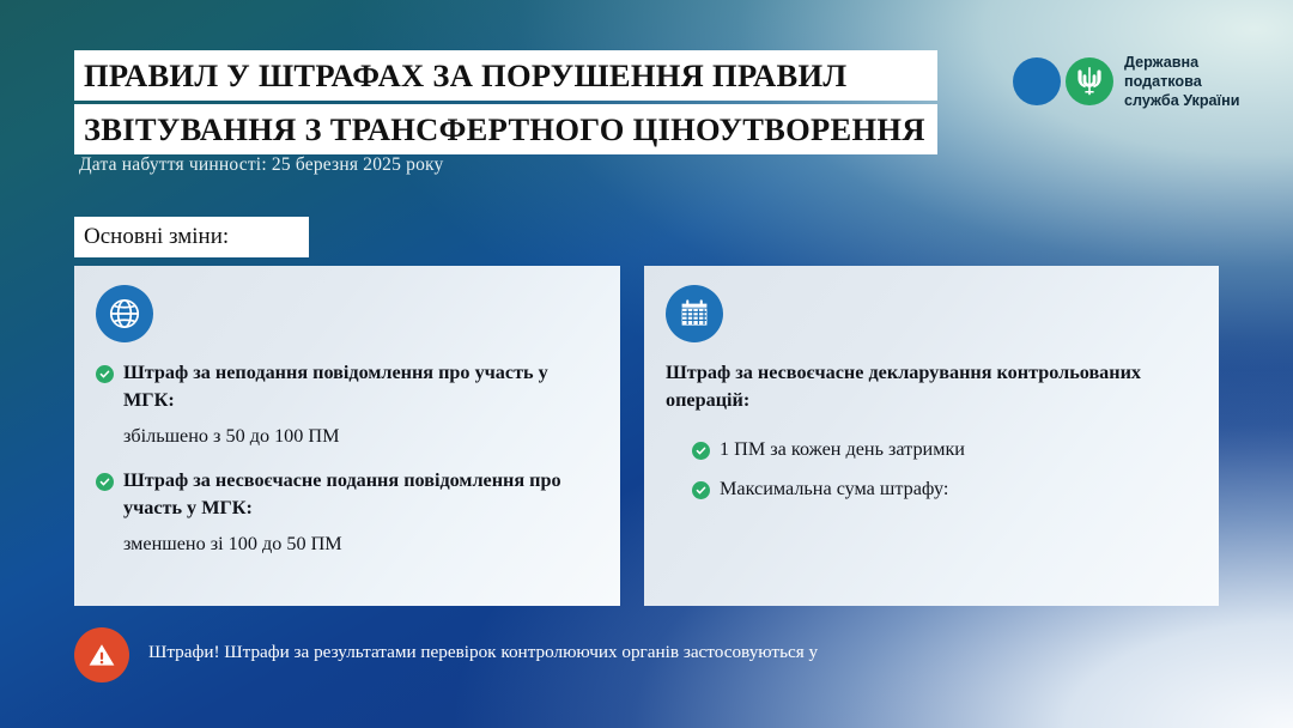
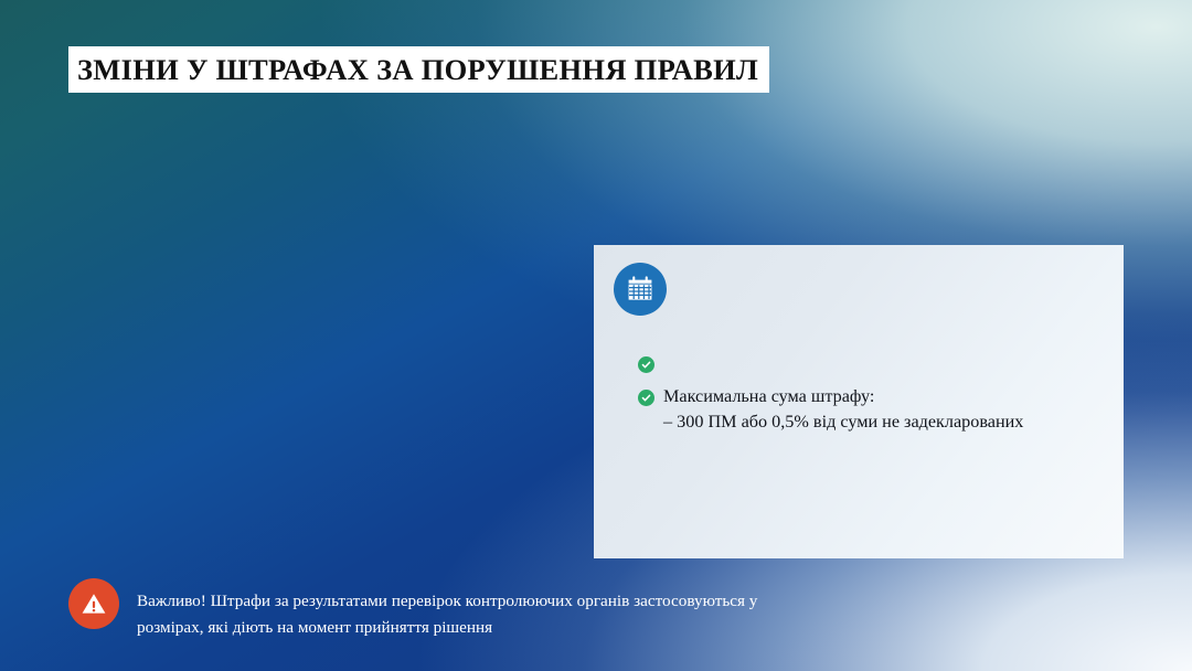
- ПРАВИЛ У ШТРАФАХ ЗА ПОРУШЕННЯ ПРАВИЛ
+ ЗМІНИ У ШТРАФАХ ЗА ПОРУШЕННЯ ПРАВИЛ
- ЗВІТУВАННЯ З ТРАНСФЕРТНОГО ЦІНОУТВОРЕННЯ
- Дата набуття чинності: 25 березня 2025 року
- Державна
- податкова
- служба України
- Основні зміни:
- Штраф за неподання повідомлення про участь у МГК:
- збільшено з 50 до 100 ПМ
- Штраф за несвоєчасне подання повідомлення про участь у МГК:
- зменшено зі 100 до 50 ПМ
- Штраф за несвоєчасне декларування контрольованих операцій:
- 1 ПМ за кожен день затримки
  Максимальна сума штрафу:
+ – 300 ПМ або 0,5% від суми не задекларованих
- Штрафи! Штрафи за результатами перевірок контролюючих органів застосовуються у
+ Важливо! Штрафи за результатами перевірок контролюючих органів застосовуються у
+ розмірах, які діють на момент прийняття рішення
